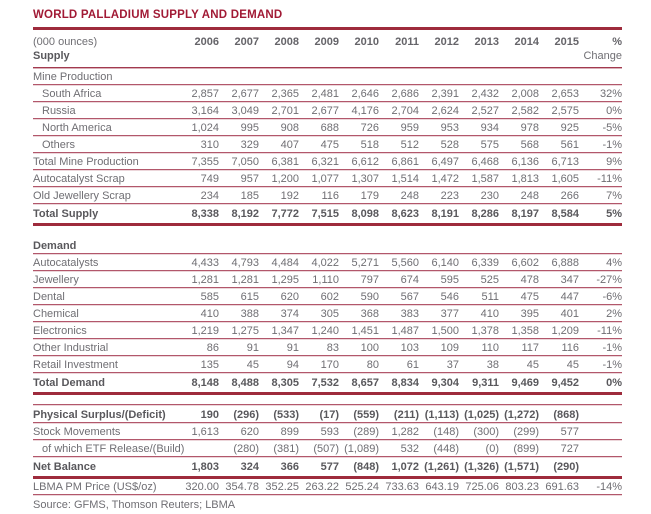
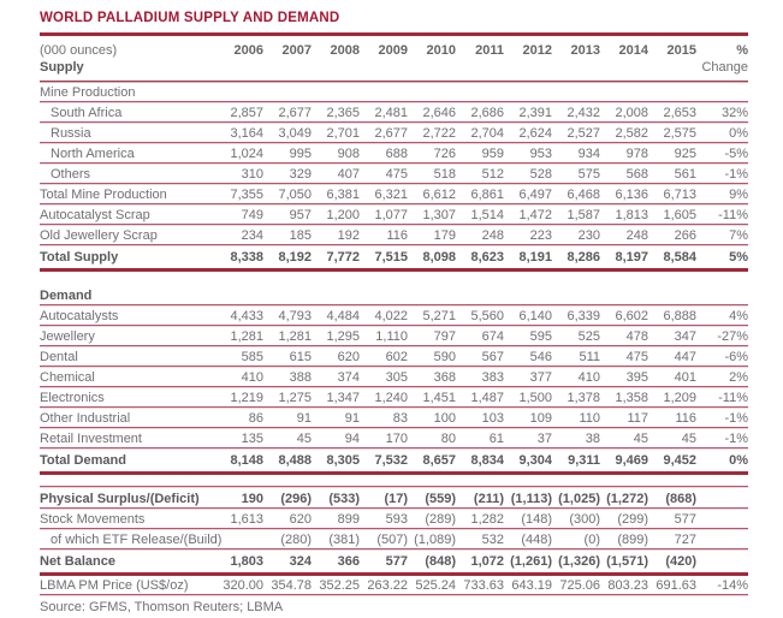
  WORLD PALLADIUM SUPPLY AND DEMAND
  (000 ounces)
  Supply
  2006
  2007
  2008
  2009
  2010
  2011
  2012
  2013
  2014
  2015
  %
  Change
  Mine Production
  South Africa
  2,857
  2,677
  2,365
  2,481
  2,646
  2,686
  2,391
  2,432
  2,008
  2,653
  32%
  Russia
  3,164
  3,049
  2,701
  2,677
- 4,176
+ 2,722
  2,704
  2,624
  2,527
  2,582
  2,575
  0%
  North America
  1,024
  995
  908
  688
  726
  959
  953
  934
  978
  925
  -5%
  Others
  310
  329
  407
  475
  518
  512
  528
  575
  568
  561
  -1%
  Total Mine Production
  7,355
  7,050
  6,381
  6,321
  6,612
  6,861
  6,497
  6,468
  6,136
  6,713
  9%
  Autocatalyst Scrap
  749
  957
  1,200
  1,077
  1,307
  1,514
  1,472
  1,587
  1,813
  1,605
  -11%
  Old Jewellery Scrap
  234
  185
  192
  116
  179
  248
  223
  230
  248
  266
  7%
  Total Supply
  8,338
  8,192
  7,772
  7,515
  8,098
  8,623
  8,191
  8,286
  8,197
  8,584
  5%
  Demand
  Autocatalysts
  4,433
  4,793
  4,484
  4,022
  5,271
  5,560
  6,140
  6,339
  6,602
  6,888
  4%
  Jewellery
  1,281
  1,281
  1,295
  1,110
  797
  674
  595
  525
  478
  347
  -27%
  Dental
  585
  615
  620
  602
  590
  567
  546
  511
  475
  447
  -6%
  Chemical
  410
  388
  374
  305
  368
  383
  377
  410
  395
  401
  2%
  Electronics
  1,219
  1,275
  1,347
  1,240
  1,451
  1,487
  1,500
  1,378
  1,358
  1,209
  -11%
  Other Industrial
  86
  91
  91
  83
  100
  103
  109
  110
  117
  116
  -1%
  Retail Investment
  135
  45
  94
  170
  80
  61
  37
  38
  45
  45
  -1%
  Total Demand
  8,148
  8,488
  8,305
  7,532
  8,657
  8,834
  9,304
  9,311
  9,469
  9,452
  0%
  Physical Surplus/(Deficit)
  190
  (296)
  (533)
  (17)
  (559)
  (211)
  (1,113)
  (1,025)
  (1,272)
  (868)
  Stock Movements
  1,613
  620
  899
  593
  (289)
  1,282
  (148)
  (300)
  (299)
  577
  of which ETF Release/(Build)
  (280)
  (381)
  (507)
  (1,089)
  532
  (448)
  (0)
  (899)
  727
  Net Balance
  1,803
  324
  366
  577
  (848)
  1,072
  (1,261)
  (1,326)
  (1,571)
- (290)
+ (420)
  LBMA PM Price (US$/oz)
  320.00
  354.78
  352.25
  263.22
  525.24
  733.63
  643.19
  725.06
  803.23
  691.63
  -14%
  Source: GFMS, Thomson Reuters; LBMA
